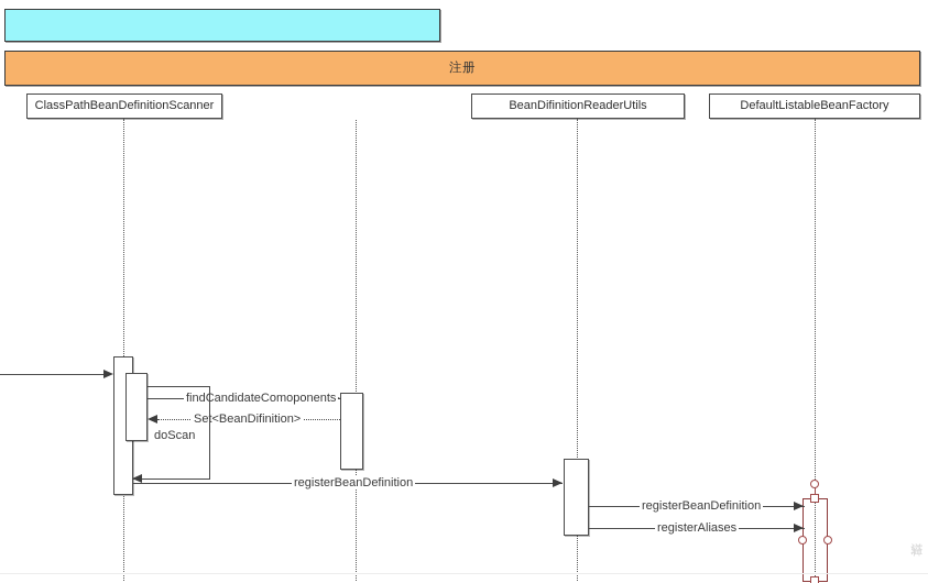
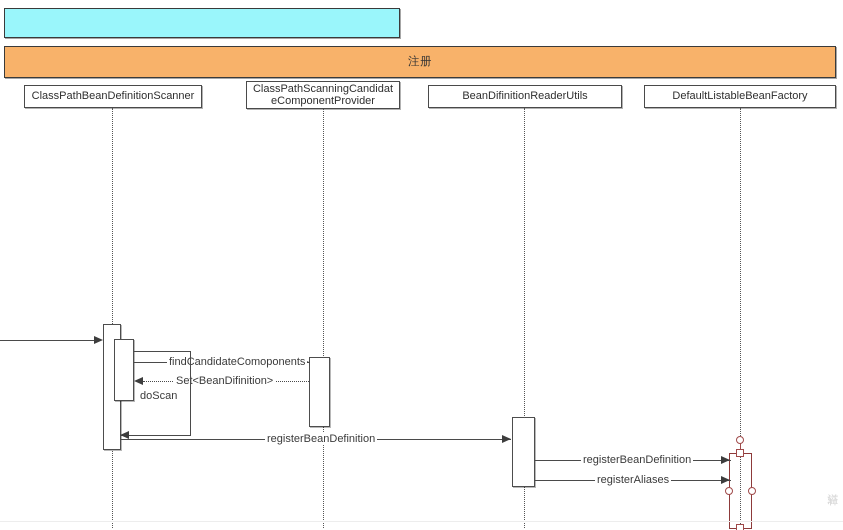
  注册
  ClassPathBeanDefinitionScanner
+ ClassPathScanningCandidateComponentProvider
  BeanDifinitionReaderUtils
  DefaultListableBeanFactory
  findCandidateComoponents
  Set<BeanDifinition>
  doScan
  registerBeanDefinition
  registerBeanDefinition
  registerAliases
